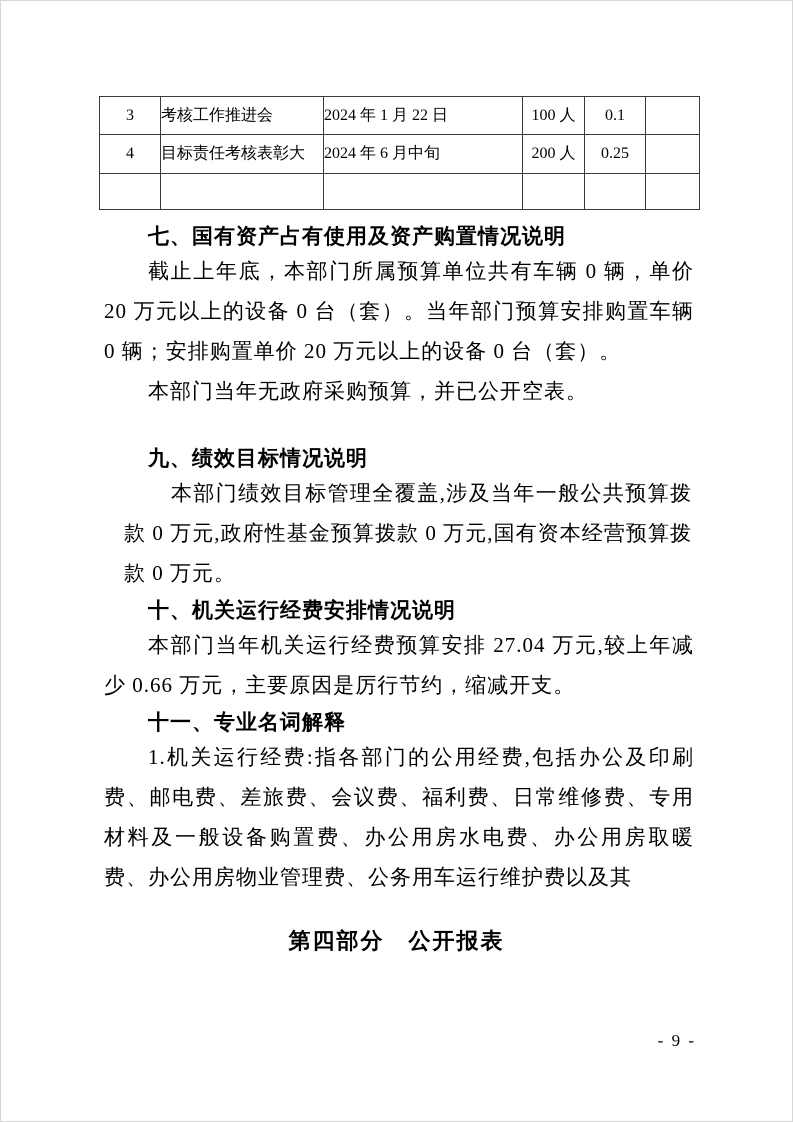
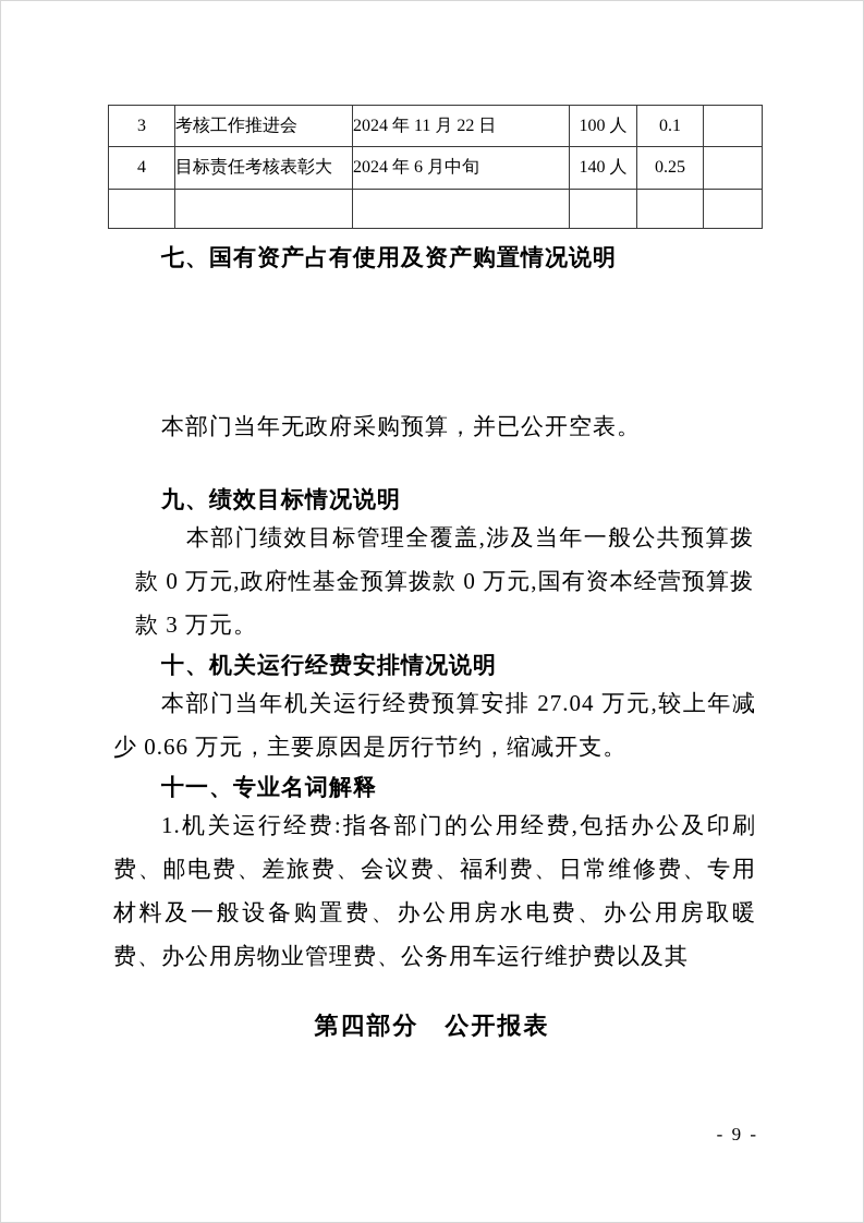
- 3	考核工作推进会	2024 年 1 月 22 日	100 人	0.1
+ 3	考核工作推进会	2024 年 11 月 22 日	100 人	0.1
- 4	目标责任考核表彰大	2024 年 6 月中旬	200 人	0.25
+ 4	目标责任考核表彰大	2024 年 6 月中旬	140 人	0.25
  七、国有资产占有使用及资产购置情况说明
- 截止上年底，本部门所属预算单位共有车辆 0 辆，单价 20 万元以上的设备 0 台（套）。当年部门预算安排购置车辆 0 辆；安排购置单价 20 万元以上的设备 0 台（套）。
  本部门当年无政府采购预算，并已公开空表。
  九、绩效目标情况说明
- 本部门绩效目标管理全覆盖,涉及当年一般公共预算拨款 0 万元,政府性基金预算拨款 0 万元,国有资本经营预算拨款 0 万元。
+ 本部门绩效目标管理全覆盖,涉及当年一般公共预算拨款 0 万元,政府性基金预算拨款 0 万元,国有资本经营预算拨款 3 万元。
  十、机关运行经费安排情况说明
  本部门当年机关运行经费预算安排 27.04 万元,较上年减少 0.66 万元，主要原因是厉行节约，缩减开支。
  十一、专业名词解释
  1.机关运行经费:指各部门的公用经费,包括办公及印刷费、邮电费、差旅费、会议费、福利费、日常维修费、专用材料及一般设备购置费、办公用房水电费、办公用房取暖费、办公用房物业管理费、公务用车运行维护费以及其
  第四部分 公开报表
  - 9 -
